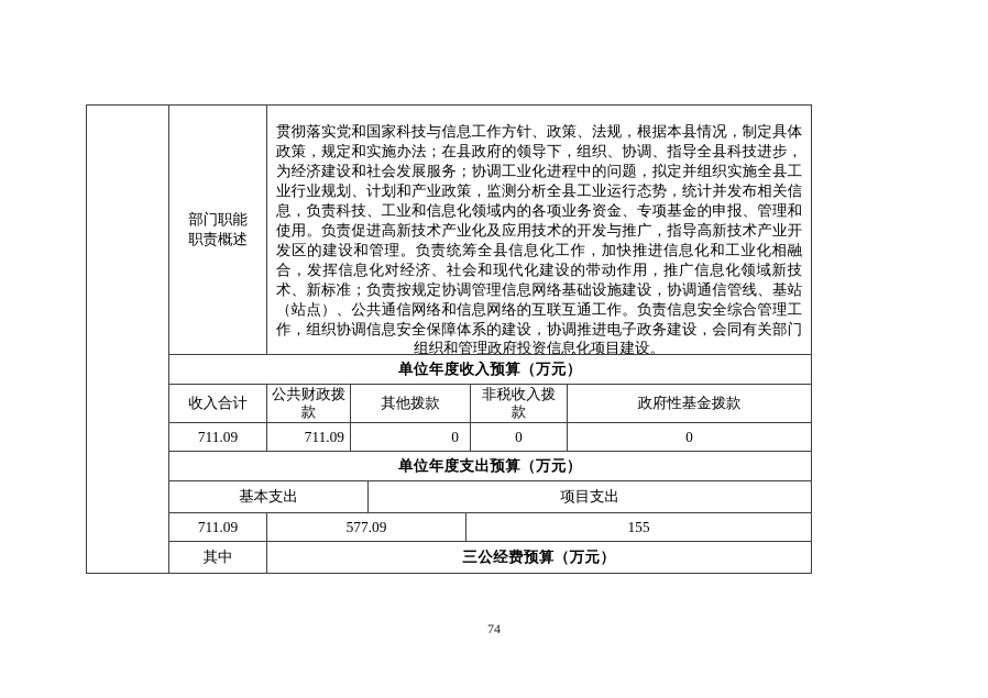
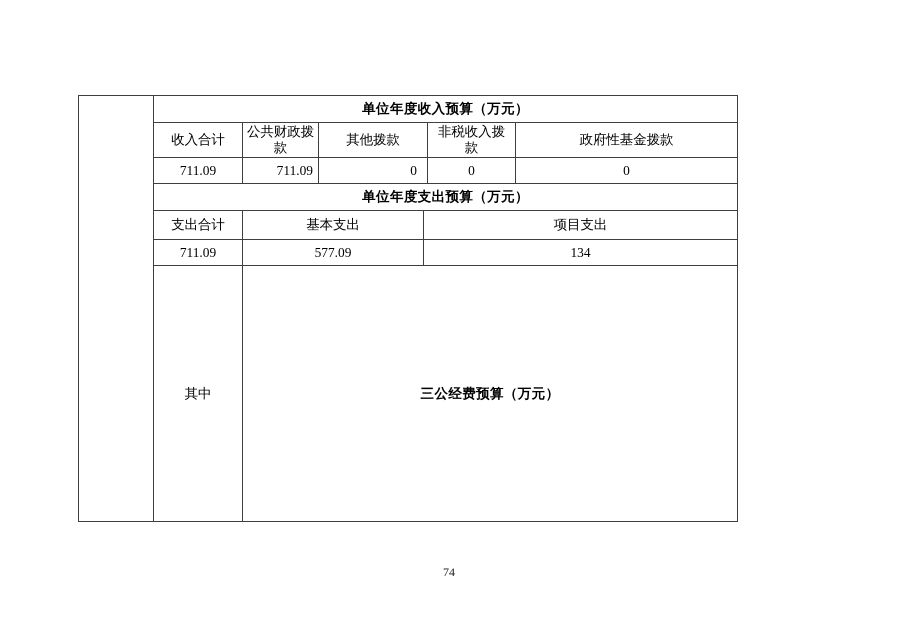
- 部门职能
- 职责概述
- 贯彻落实党和国家科技与信息工作方针、政策、法规，根据本县情况，制定具体政策，规定和实施办法；在县政府的领导下，组织、协调、指导全县科技进步，为经济建设和社会发展服务；协调工业化进程中的问题，拟定并组织实施全县工业行业规划、计划和产业政策，监测分析全县工业运行态势，统计并发布相关信息，负责科技、工业和信息化领域内的各项业务资金、专项基金的申报、管理和使用。负责促进高新技术产业化及应用技术的开发与推广，指导高新技术产业开发区的建设和管理。负责统筹全县信息化工作，加快推进信息化和工业化相融合，发挥信息化对经济、社会和现代化建设的带动作用，推广信息化领域新技术、新标准；负责按规定协调管理信息网络基础设施建设，协调通信管线、基站（站点）、公共通信网络和信息网络的互联互通工作。负责信息安全综合管理工作，组织协调信息安全保障体系的建设，协调推进电子政务建设，会同有关部门组织和管理政府投资信息化项目建设。
  单位年度收入预算（万元）
  收入合计
  公共财政拨款
  其他拨款
  非税收入拨款
  政府性基金拨款
  711.09
  711.09
  0
  0
  0
  单位年度支出预算（万元）
+ 支出合计
  基本支出
  项目支出
  711.09
  577.09
- 155
+ 134
  其中
  三公经费预算（万元）
  74
